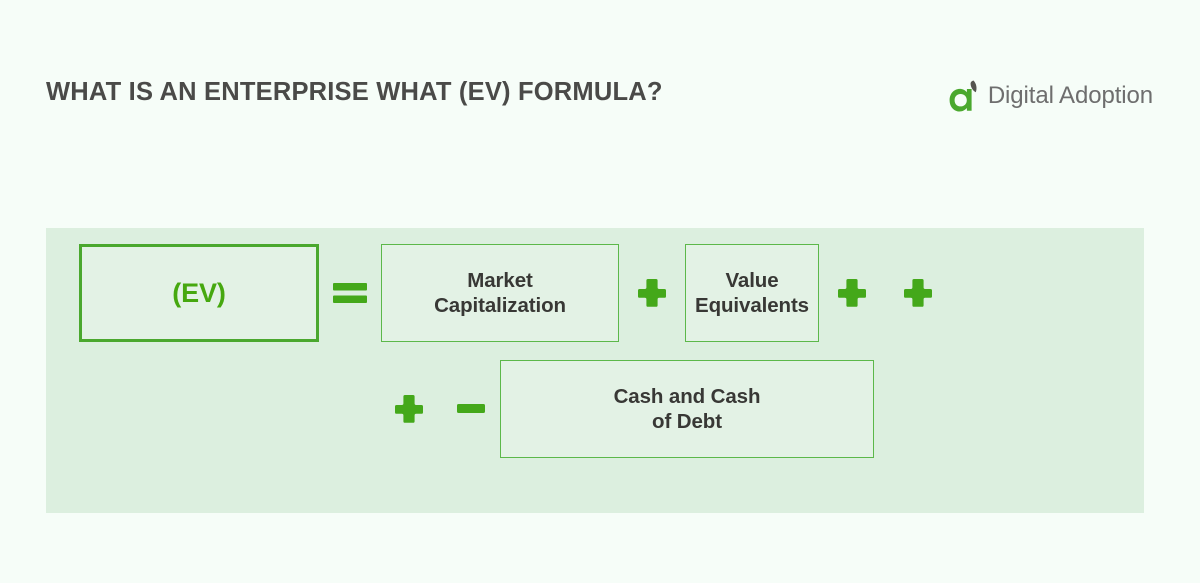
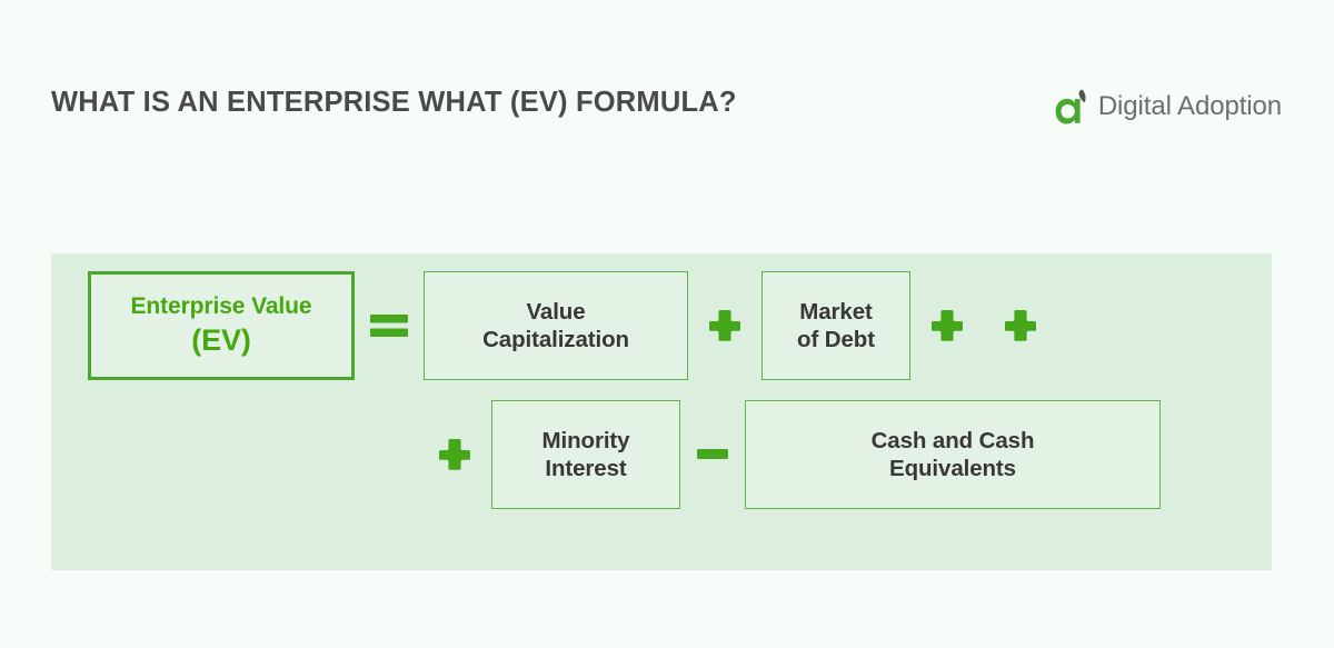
  WHAT IS AN ENTERPRISE WHAT (EV) FORMULA?
  Digital Adoption
+ Enterprise Value
  (EV)
- Market
+ Value
  Capitalization
- Value
+ Market
- Equivalents
+ of Debt
+ Minority
+ Interest
  Cash and Cash
- of Debt
+ Equivalents
